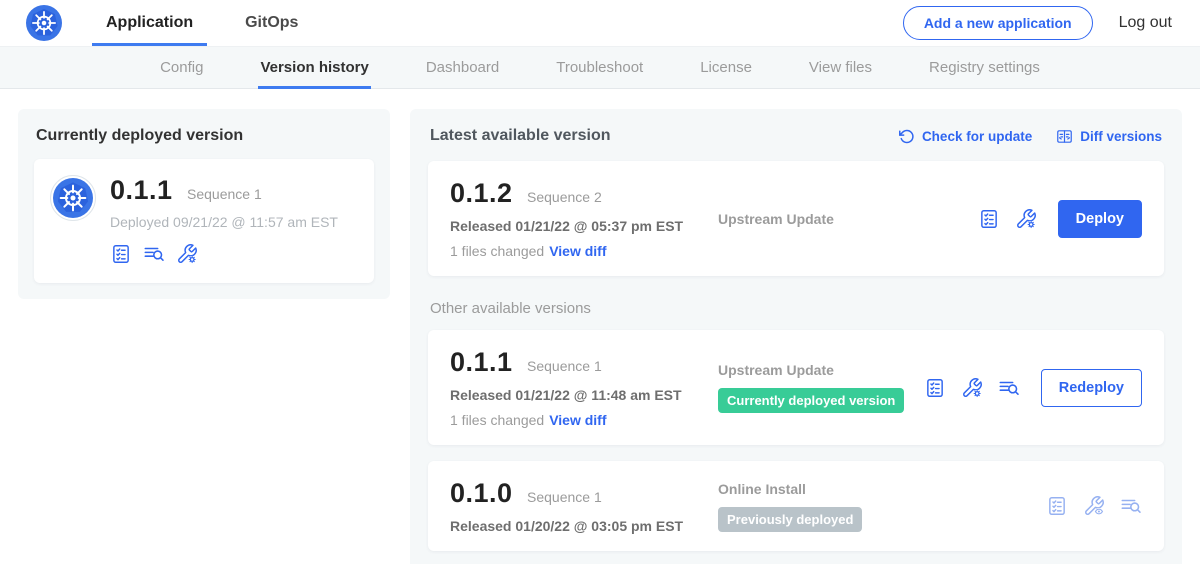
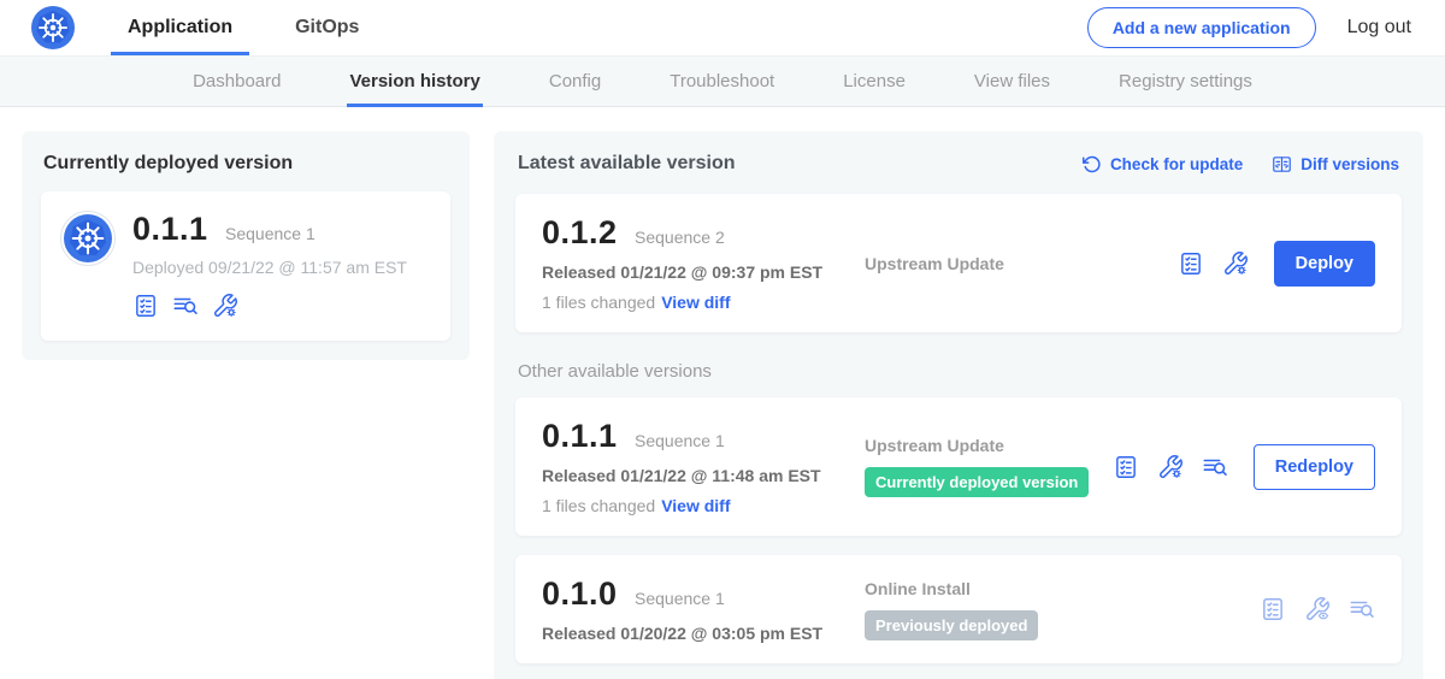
  Application
  GitOps
  Add a new application
  Log out
- Config
+ Dashboard
  Version history
- Dashboard
+ Config
  Troubleshoot
  License
  View files
  Registry settings
  Currently deployed version
  0.1.1 Sequence 1
  Deployed 09/21/22 @ 11:57 am EST
  Latest available version
  Check for update
  Diff versions
  0.1.2 Sequence 2
- Released 01/21/22 @ 05:37 pm EST
+ Released 01/21/22 @ 09:37 pm EST
  1 files changed View diff
  Upstream Update
  Deploy
  Other available versions
  0.1.1 Sequence 1
  Released 01/21/22 @ 11:48 am EST
  1 files changed View diff
  Upstream Update
  Currently deployed version
  Redeploy
  0.1.0 Sequence 1
  Released 01/20/22 @ 03:05 pm EST
  Online Install
  Previously deployed
